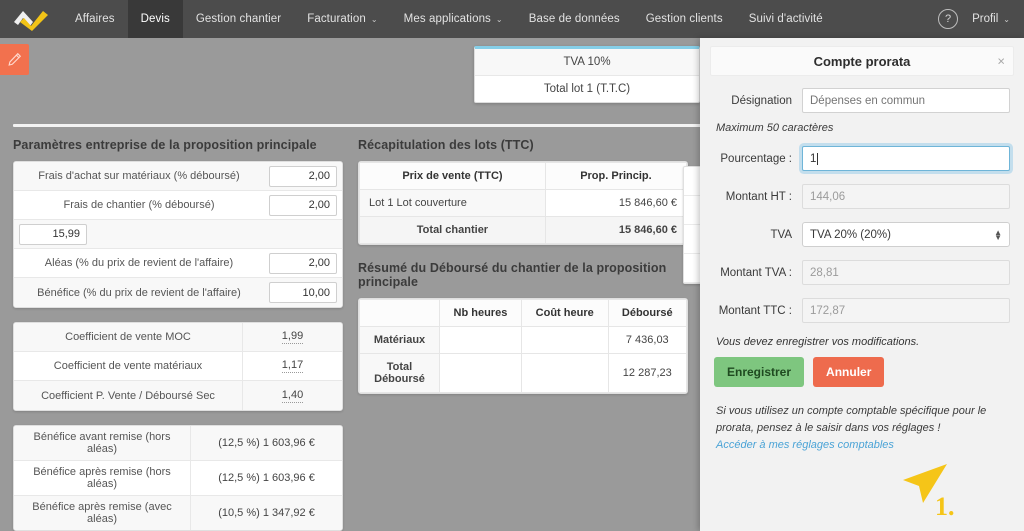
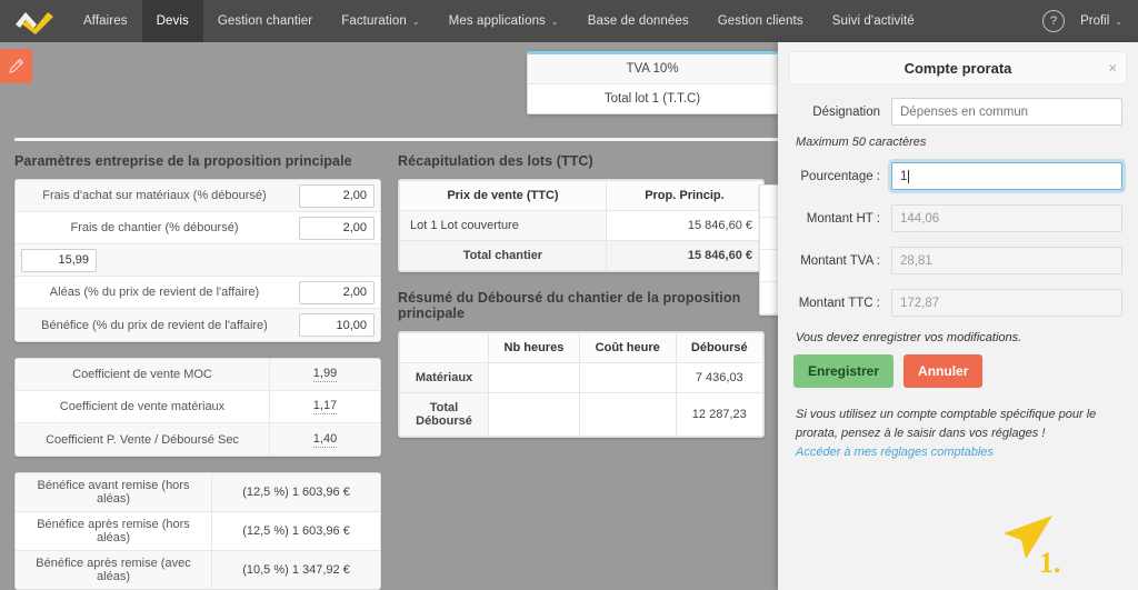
  Affaires
  Devis
  Gestion chantier
  Facturation
  ⌄
  Mes applications
  ⌄
  Base de données
  Gestion clients
  Suivi d'activité
  ?
  Profil
  ⌄
  TVA 10%
  Total lot 1 (T.T.C)
  Paramètres entreprise de la proposition principale
  Frais d'achat sur matériaux (% déboursé)
  2,00
  Frais de chantier (% déboursé)
  2,00
  15,99
  Aléas (% du prix de revient de l'affaire)
  2,00
  Bénéfice (% du prix de revient de l'affaire)
  10,00
  Coefficient de vente MOC
  1,99
  Coefficient de vente matériaux
  1,17
  Coefficient P. Vente / Déboursé Sec
  1,40
  Bénéfice avant remise (hors aléas)
  (12,5 %) 1 603,96 €
  Bénéfice après remise (hors aléas)
  (12,5 %) 1 603,96 €
  Bénéfice après remise (avec aléas)
  (10,5 %) 1 347,92 €
  Récapitulation des lots (TTC)
  Prix de vente (TTC)	Prop. Princip.
  Lot 1 Lot couverture	15 846,60 €
  Total chantier	15 846,60 €
  Résumé du Déboursé du chantier de la proposition principale
  	Nb heures	Coût heure	Déboursé
  Matériaux			7 436,03
  Total Déboursé			12 287,23
  Compte prorata
  ×
  Désignation
  Dépenses en commun
  Maximum 50 caractères
  Pourcentage :
  1
  Montant HT :
  144,06
- TVA
- TVA 20% (20%)
- ▲
- ▼
  Montant TVA :
  28,81
  Montant TTC :
  172,87
  Vous devez enregistrer vos modifications.
  Enregistrer
  Annuler
  Si vous utilisez un compte comptable spécifique pour le
  prorata, pensez à le saisir dans vos réglages !
  Accéder à mes réglages comptables
  1.
